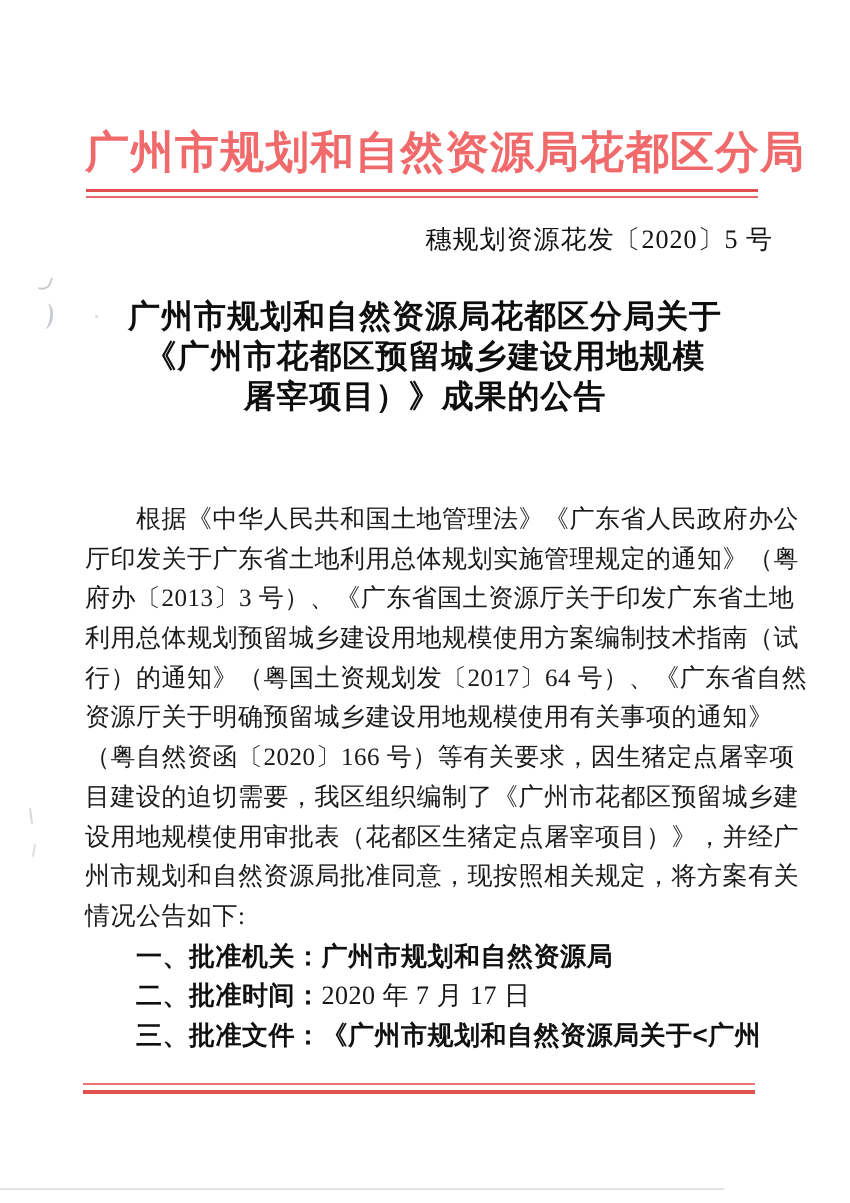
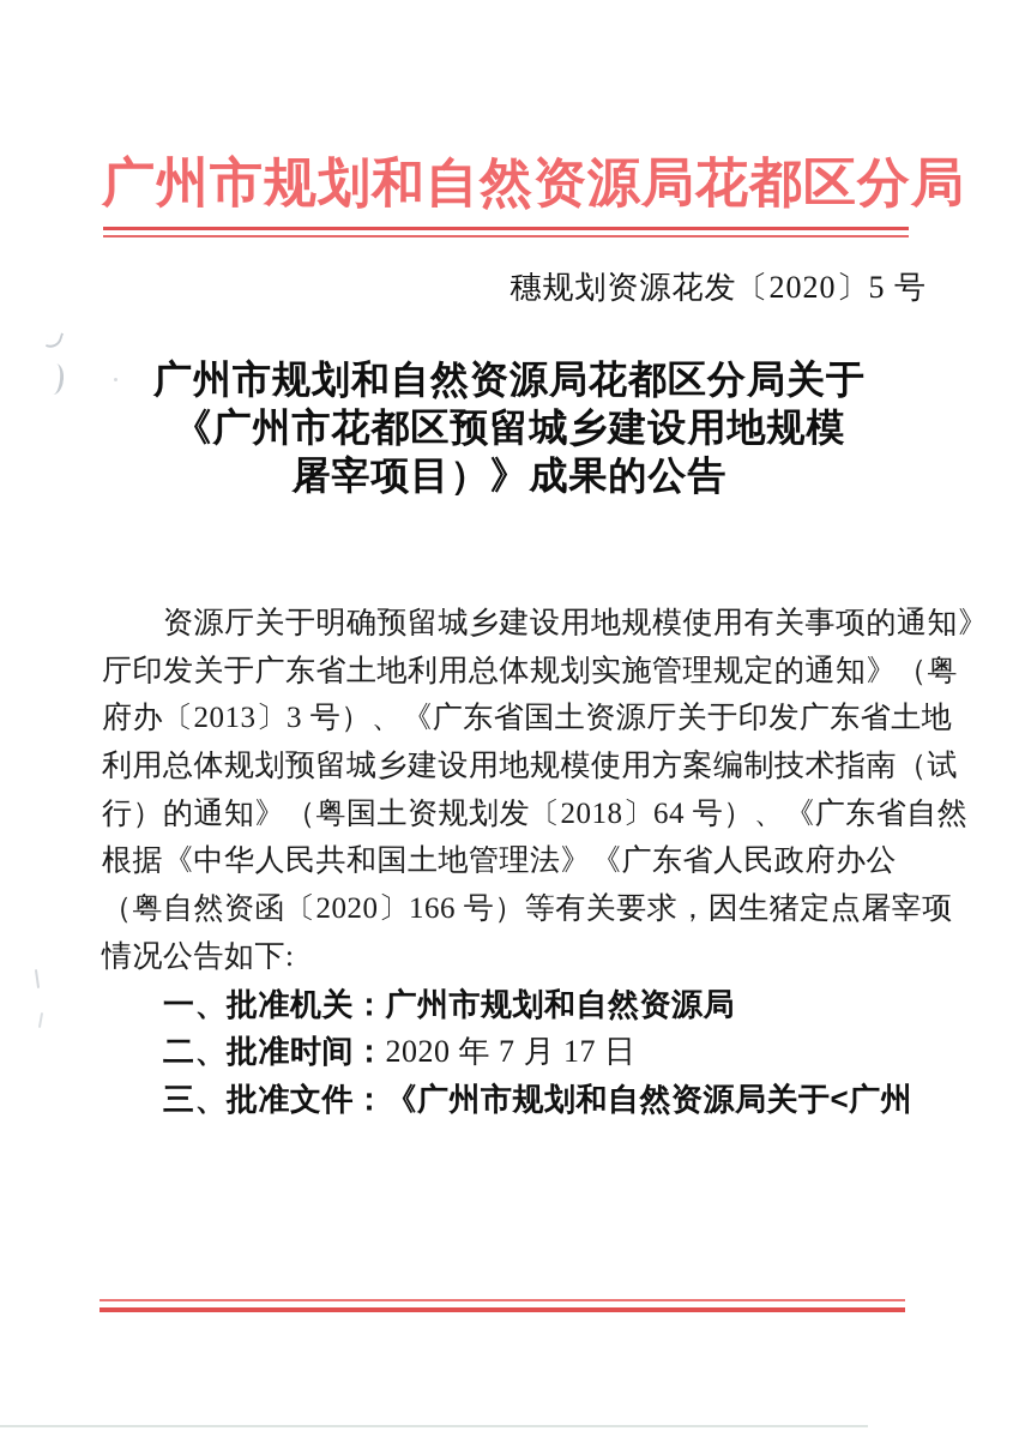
  广州市规划和自然资源局花都区分局
  穗规划资源花发〔2020〕5 号
  广州市规划和自然资源局花都区分局关于
  《广州市花都区预留城乡建设用地规模
  屠宰项目）》成果的公告
- 根据《中华人民共和国土地管理法》《广东省人民政府办公
+ 资源厅关于明确预留城乡建设用地规模使用有关事项的通知》
  厅印发关于广东省土地利用总体规划实施管理规定的通知》（粤
  府办〔2013〕3 号）、《广东省国土资源厅关于印发广东省土地
  利用总体规划预留城乡建设用地规模使用方案编制技术指南（试
- 行）的通知》（粤国土资规划发〔2017〕64 号）、《广东省自然
+ 行）的通知》（粤国土资规划发〔2018〕64 号）、《广东省自然
- 资源厅关于明确预留城乡建设用地规模使用有关事项的通知》
+ 根据《中华人民共和国土地管理法》《广东省人民政府办公
  （粤自然资函〔2020〕166 号）等有关要求，因生猪定点屠宰项
- 目建设的迫切需要，我区组织编制了《广州市花都区预留城乡建
- 设用地规模使用审批表（花都区生猪定点屠宰项目）》，并经广
- 州市规划和自然资源局批准同意，现按照相关规定，将方案有关
  情况公告如下:
  一、批准机关：广州市规划和自然资源局
  二、批准时间：2020 年 7 月 17 日
  三、批准文件：《广州市规划和自然资源局关于<广州
